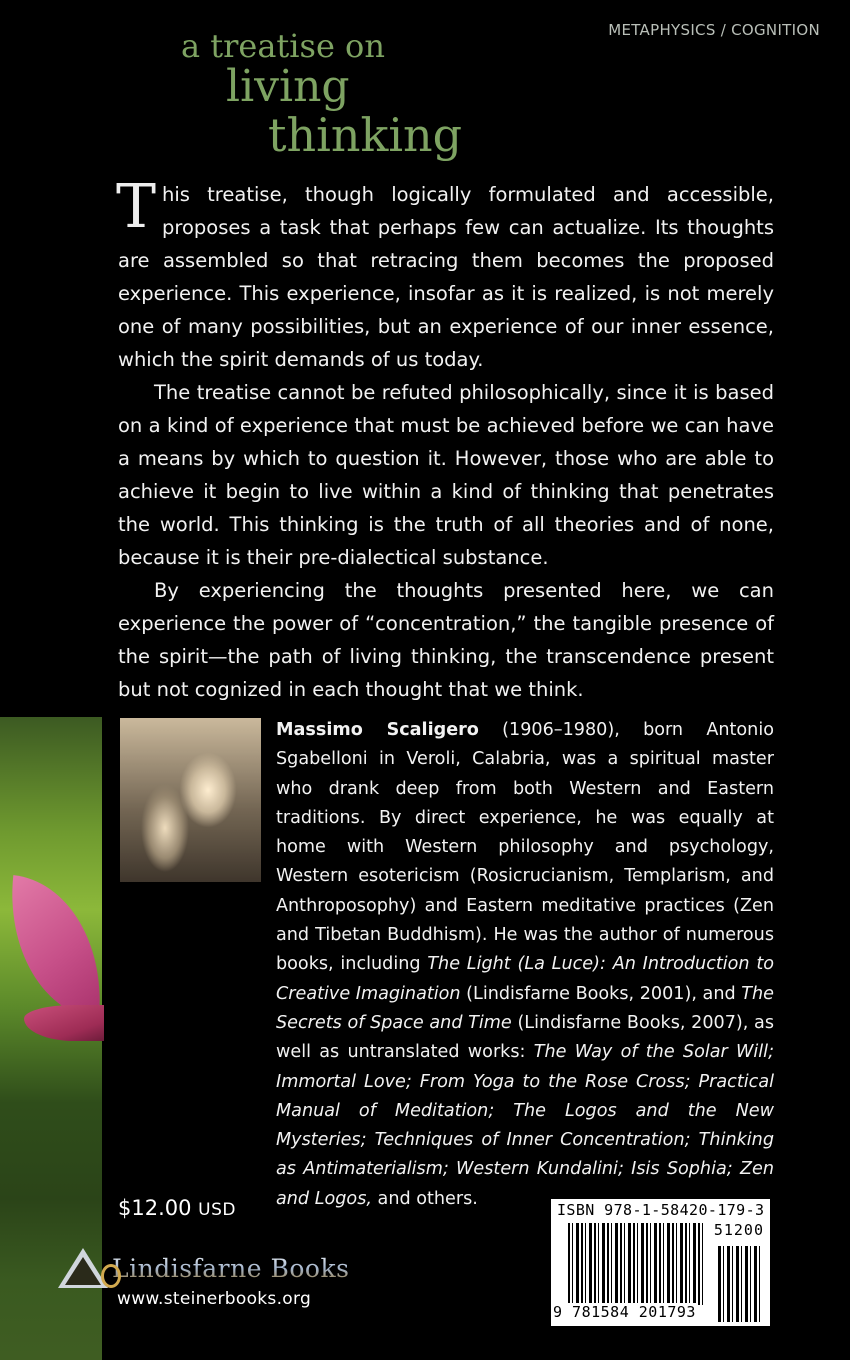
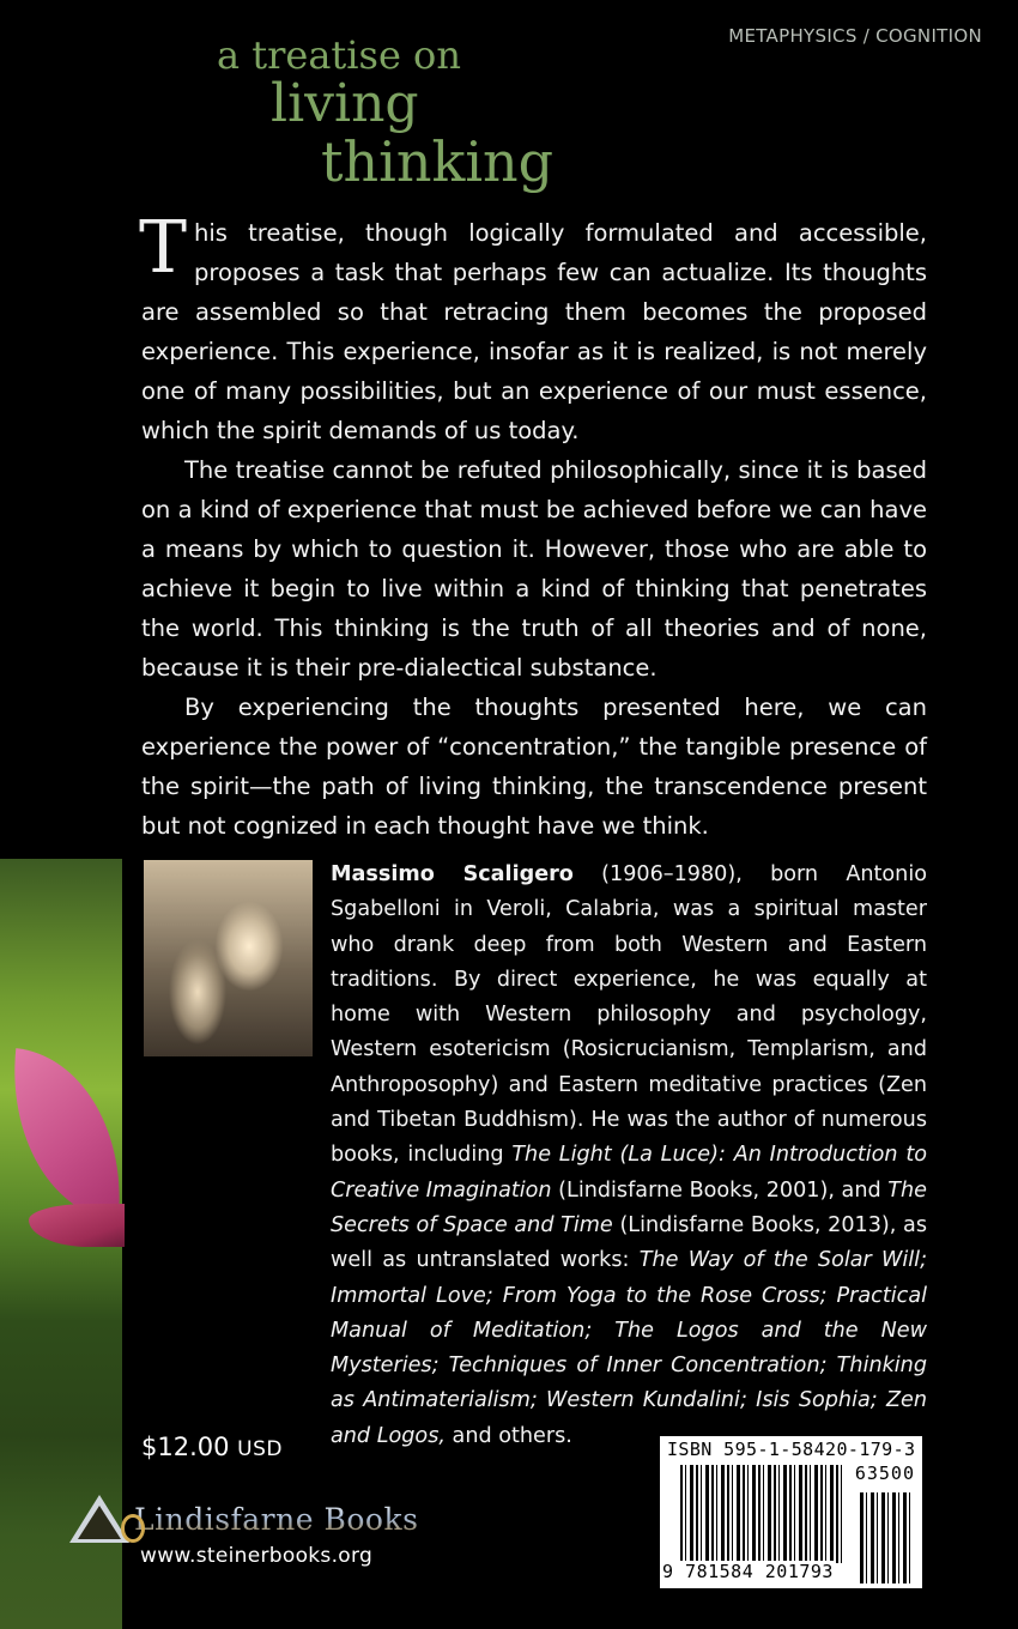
  METAPHYSICS / COGNITION
  a treatise on
  living
  thinking
  T
- his treatise, though logically formulated and accessible, proposes a task that perhaps few can actualize. Its thoughts are assembled so that retracing them becomes the proposed experience. This experience, insofar as it is realized, is not merely one of many possibilities, but an experience of our inner essence, which the spirit demands of us today.
+ his treatise, though logically formulated and accessible, proposes a task that perhaps few can actualize. Its thoughts are assembled so that retracing them becomes the proposed experience. This experience, insofar as it is realized, is not merely one of many possibilities, but an experience of our must essence, which the spirit demands of us today.
  The treatise cannot be refuted philosophically, since it is based on a kind of experience that must be achieved before we can have a means by which to question it. However, those who are able to achieve it begin to live within a kind of thinking that penetrates the world. This thinking is the truth of all theories and of none, because it is their pre-dialectical substance.
- By experiencing the thoughts presented here, we can experience the power of “concentration,” the tangible presence of the spirit—the path of living thinking, the transcendence present but not cognized in each thought that we think.
+ By experiencing the thoughts presented here, we can experience the power of “concentration,” the tangible presence of the spirit—the path of living thinking, the transcendence present but not cognized in each thought have we think.
- Massimo Scaligero (1906–1980), born Antonio Sgabelloni in Veroli, Calabria, was a spiritual master who drank deep from both Western and Eastern traditions. By direct experience, he was equally at home with Western philosophy and psychology, Western esotericism (Rosicrucianism, Templarism, and Anthroposophy) and Eastern meditative practices (Zen and Tibetan Buddhism). He was the author of numerous books, including The Light (La Luce): An Introduction to Creative Imagination (Lindisfarne Books, 2001), and The Secrets of Space and Time (Lindisfarne Books, 2007), as well as untranslated works: The Way of the Solar Will; Immortal Love; From Yoga to the Rose Cross; Practical Manual of Meditation; The Logos and the New Mysteries; Techniques of Inner Concentration; Thinking as Antimaterialism; Western Kundalini; Isis Sophia; Zen and Logos, and others.
+ Massimo Scaligero (1906–1980), born Antonio Sgabelloni in Veroli, Calabria, was a spiritual master who drank deep from both Western and Eastern traditions. By direct experience, he was equally at home with Western philosophy and psychology, Western esotericism (Rosicrucianism, Templarism, and Anthroposophy) and Eastern meditative practices (Zen and Tibetan Buddhism). He was the author of numerous books, including The Light (La Luce): An Introduction to Creative Imagination (Lindisfarne Books, 2001), and The Secrets of Space and Time (Lindisfarne Books, 2013), as well as untranslated works: The Way of the Solar Will; Immortal Love; From Yoga to the Rose Cross; Practical Manual of Meditation; The Logos and the New Mysteries; Techniques of Inner Concentration; Thinking as Antimaterialism; Western Kundalini; Isis Sophia; Zen and Logos, and others.
  $12.00 USD
  Lindisfarne Books
  www.steinerbooks.org
- ISBN 978-1-58420-179-3
+ ISBN 595-1-58420-179-3
- 51200
+ 63500
  9 781584 201793
